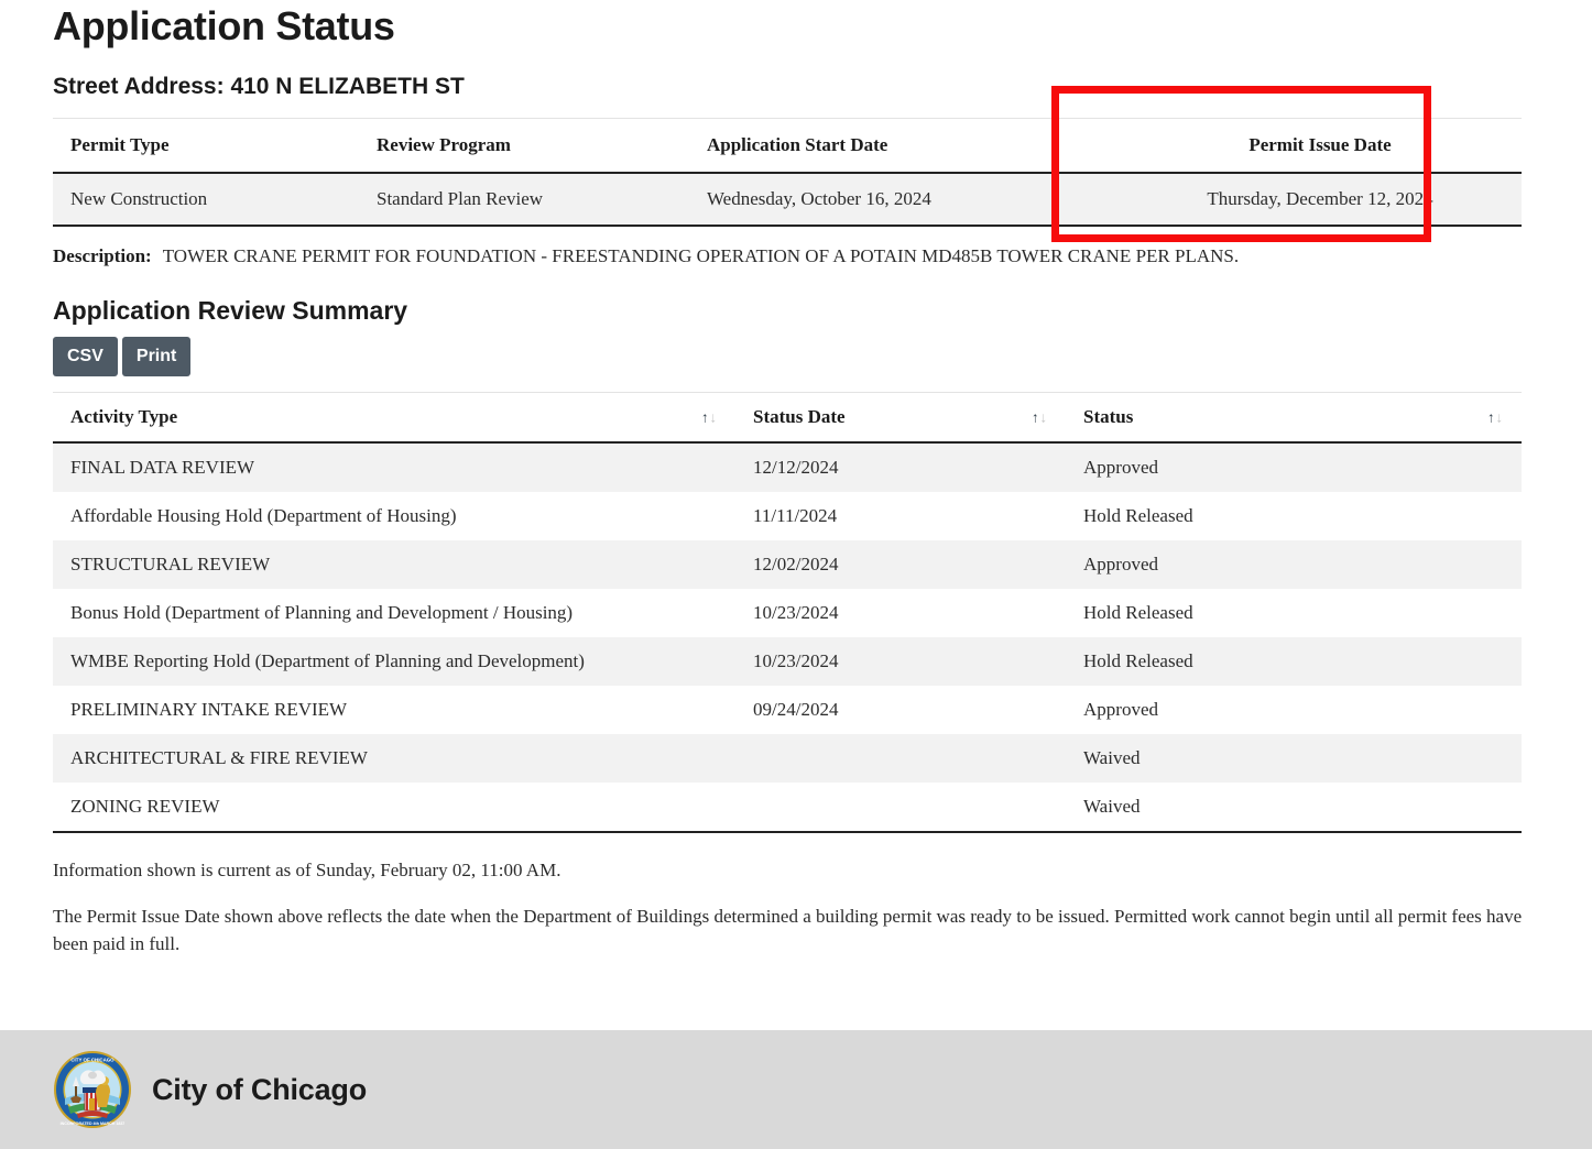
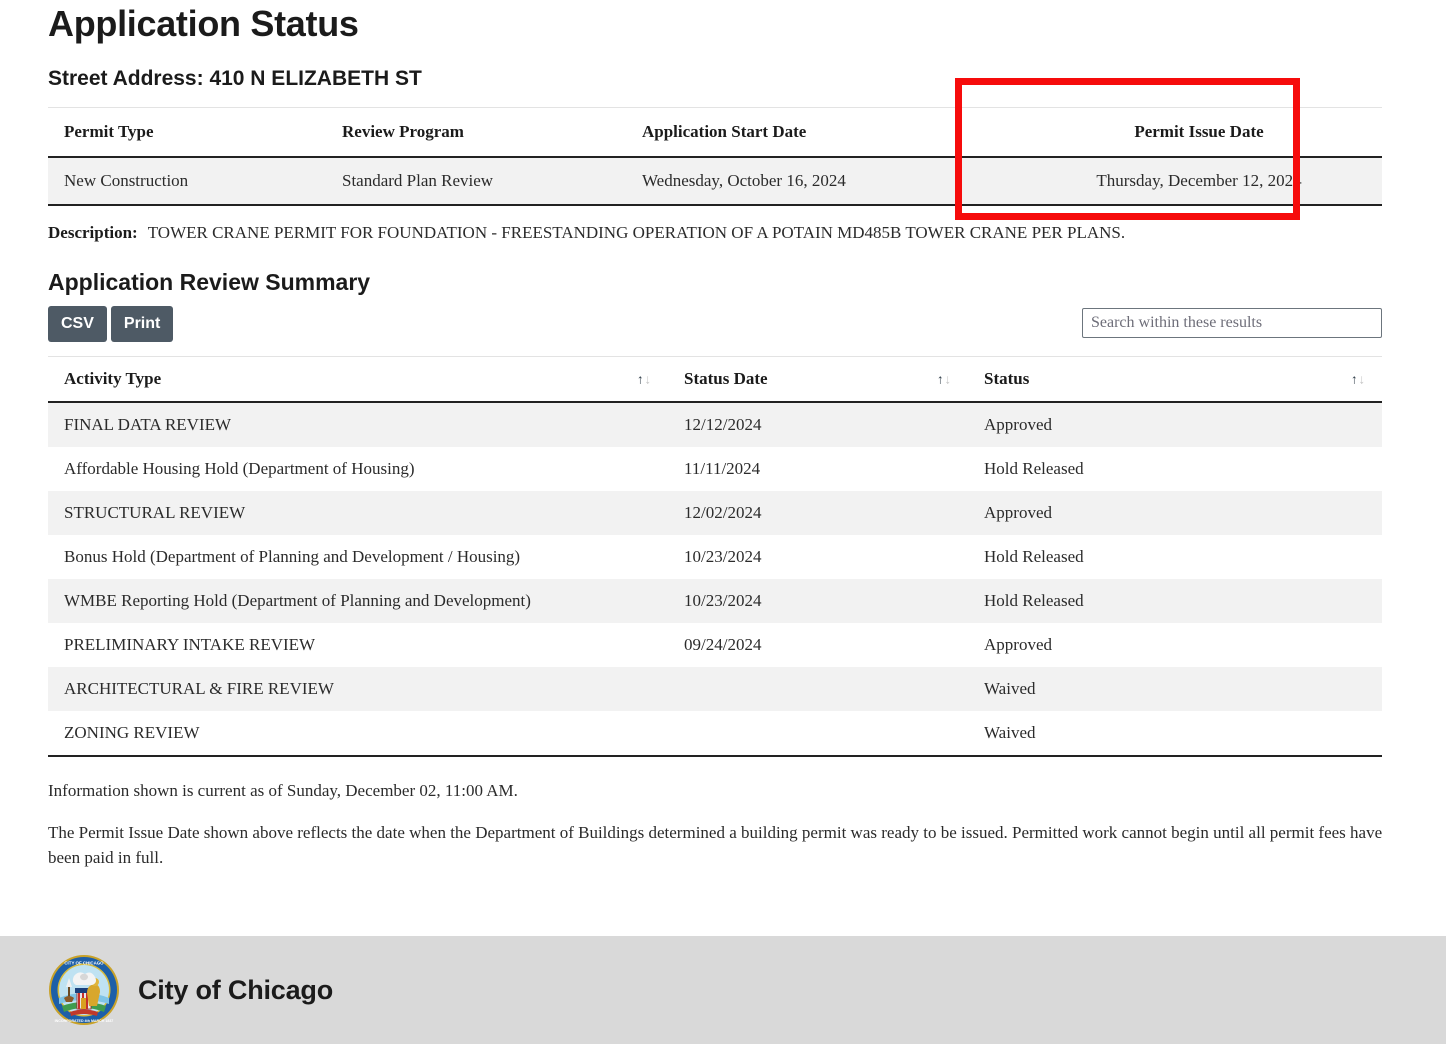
  Application Status
  Street Address: 410 N ELIZABETH ST
  Permit Type	Review Program	Application Start Date	Permit Issue Date
  New Construction	Standard Plan Review	Wednesday, October 16, 2024	Thursday, December 12, 2024
  Description: TOWER CRANE PERMIT FOR FOUNDATION - FREESTANDING OPERATION OF A POTAIN MD485B TOWER CRANE PER PLANS.
  Application Review Summary
  CSV
  Print
+ Search within these results
  Activity Type ↑↓	Status Date ↑↓	Status ↑↓
  FINAL DATA REVIEW	12/12/2024	Approved
  Affordable Housing Hold (Department of Housing)	11/11/2024	Hold Released
  STRUCTURAL REVIEW	12/02/2024	Approved
  Bonus Hold (Department of Planning and Development / Housing)	10/23/2024	Hold Released
  WMBE Reporting Hold (Department of Planning and Development)	10/23/2024	Hold Released
  PRELIMINARY INTAKE REVIEW	09/24/2024	Approved
  ARCHITECTURAL & FIRE REVIEW		Waived
  ZONING REVIEW		Waived
- Information shown is current as of Sunday, February 02, 11:00 AM.
+ Information shown is current as of Sunday, December 02, 11:00 AM.
  The Permit Issue Date shown above reflects the date when the Department of Buildings determined a building permit was ready to be issued. Permitted work cannot begin until all permit fees have been paid in full.
  City of Chicago
